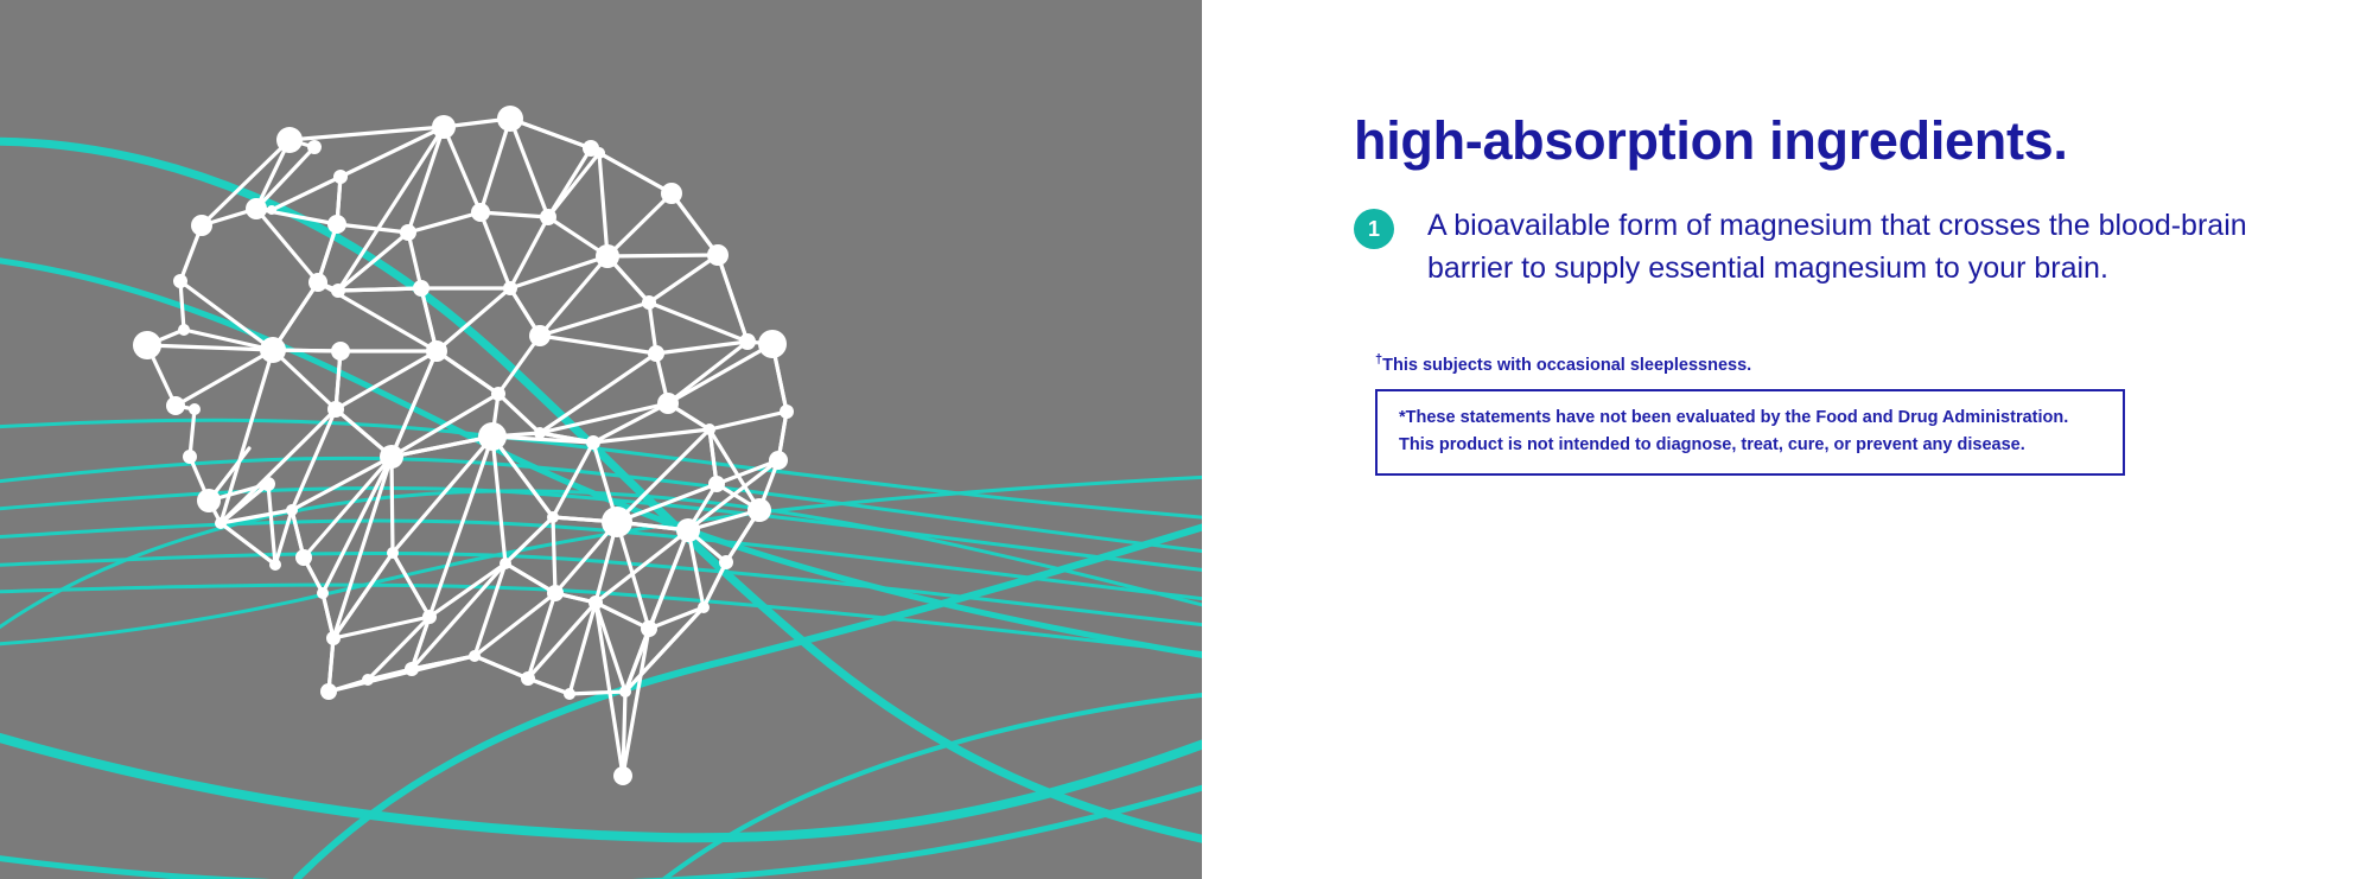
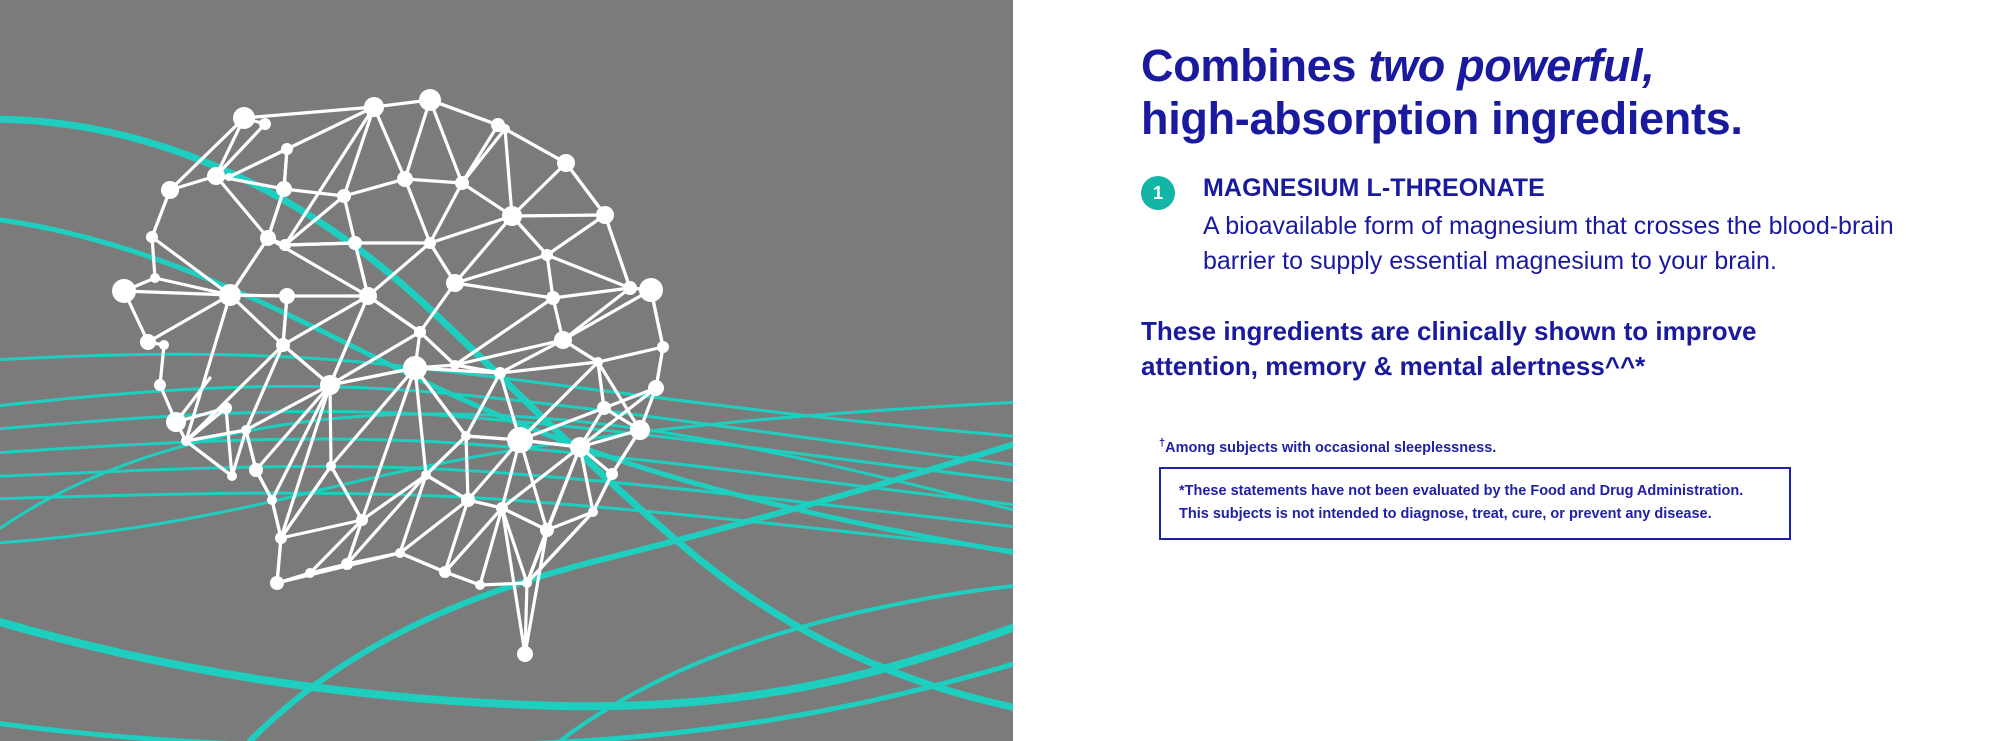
+ Combines two powerful,
  high-absorption ingredients.
  1
+ MAGNESIUM L-THREONATE
  A bioavailable form of magnesium that crosses the blood-brain barrier to supply essential magnesium to your brain.
+ These ingredients are clinically shown to improve attention, memory & mental alertness^^*
- †This subjects with occasional sleeplessness.
+ †Among subjects with occasional sleeplessness.
  *These statements have not been evaluated by the Food and Drug Administration.
- This product is not intended to diagnose, treat, cure, or prevent any disease.
+ This subjects is not intended to diagnose, treat, cure, or prevent any disease.
